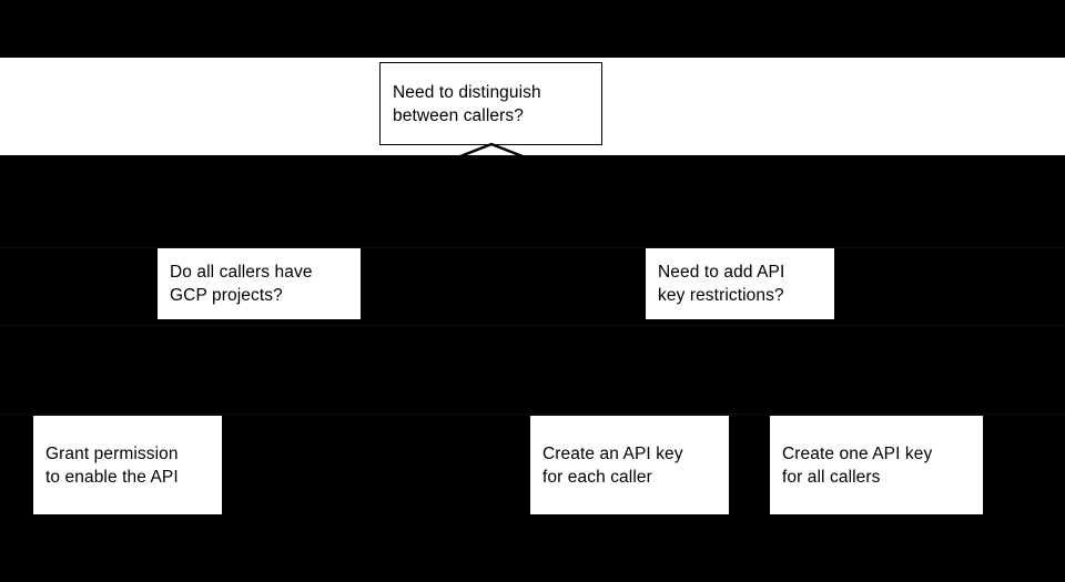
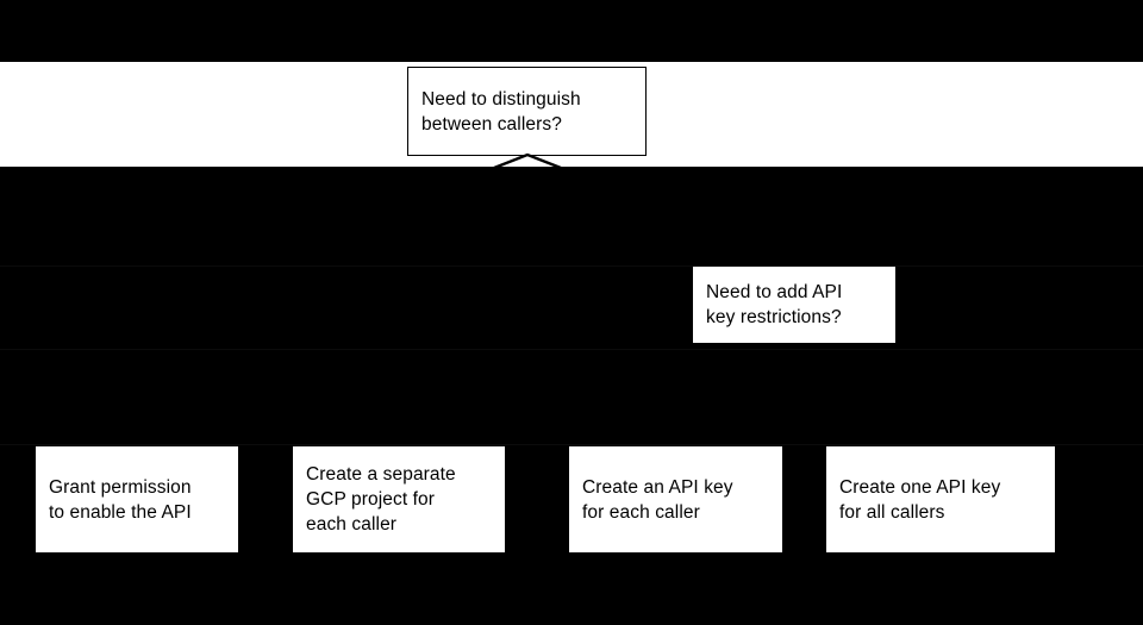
  Need to distinguish
  between callers?
- Do all callers have
- GCP projects?
  Need to add API
  key restrictions?
  Grant permission
  to enable the API
+ Create a separate
+ GCP project for
+ each caller
  Create an API key
  for each caller
  Create one API key
  for all callers
